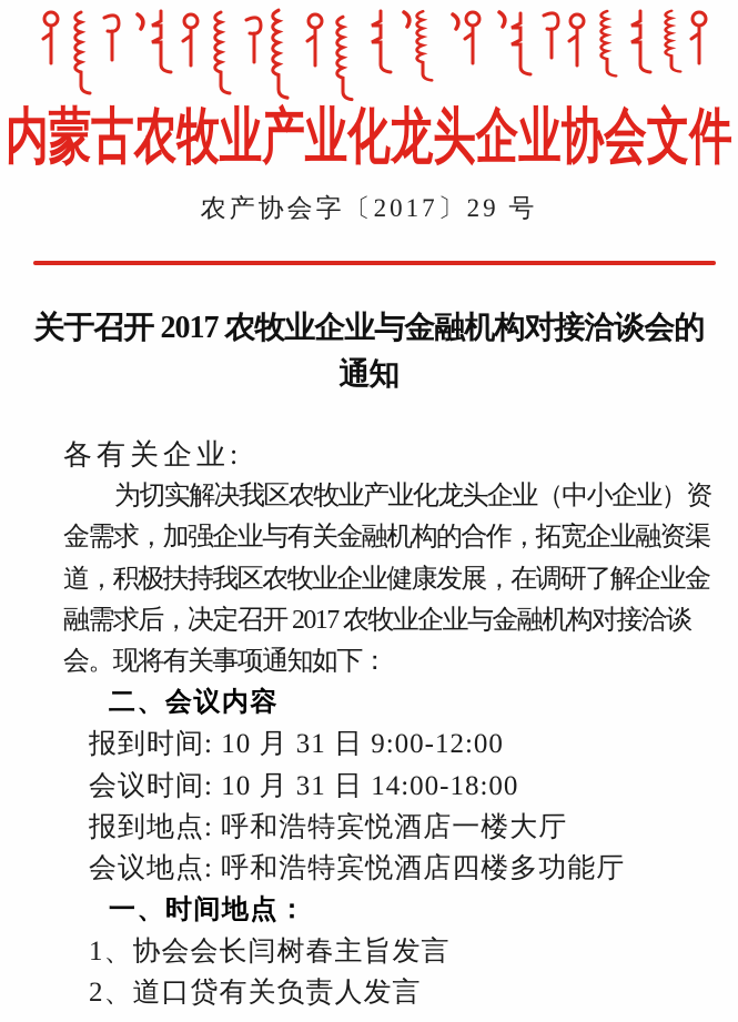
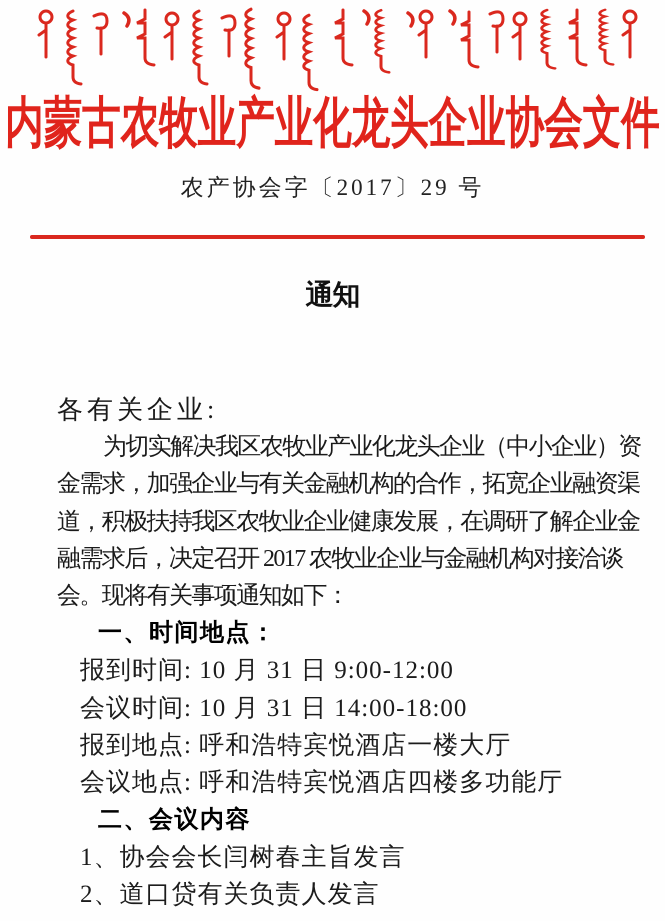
  内蒙古农牧业产业化龙头企业协会文件
  农产协会字〔2017〕29 号
- 关于召开 2017 农牧业企业与金融机构对接洽谈会的
  通知
  各有关企业:
  为切实解决我区农牧业产业化龙头企业（中小企业）资
  金需求，加强企业与有关金融机构的合作，拓宽企业融资渠
  道，积极扶持我区农牧业企业健康发展，在调研了解企业金
  融需求后，决定召开 2017 农牧业企业与金融机构对接洽谈
  会。现将有关事项通知如下：
- 二、会议内容
+ 一、时间地点：
  报到时间: 10 月 31 日 9:00-12:00
  会议时间: 10 月 31 日 14:00-18:00
  报到地点: 呼和浩特宾悦酒店一楼大厅
  会议地点: 呼和浩特宾悦酒店四楼多功能厅
- 一、时间地点：
+ 二、会议内容
  1、协会会长闫树春主旨发言
  2、道口贷有关负责人发言
